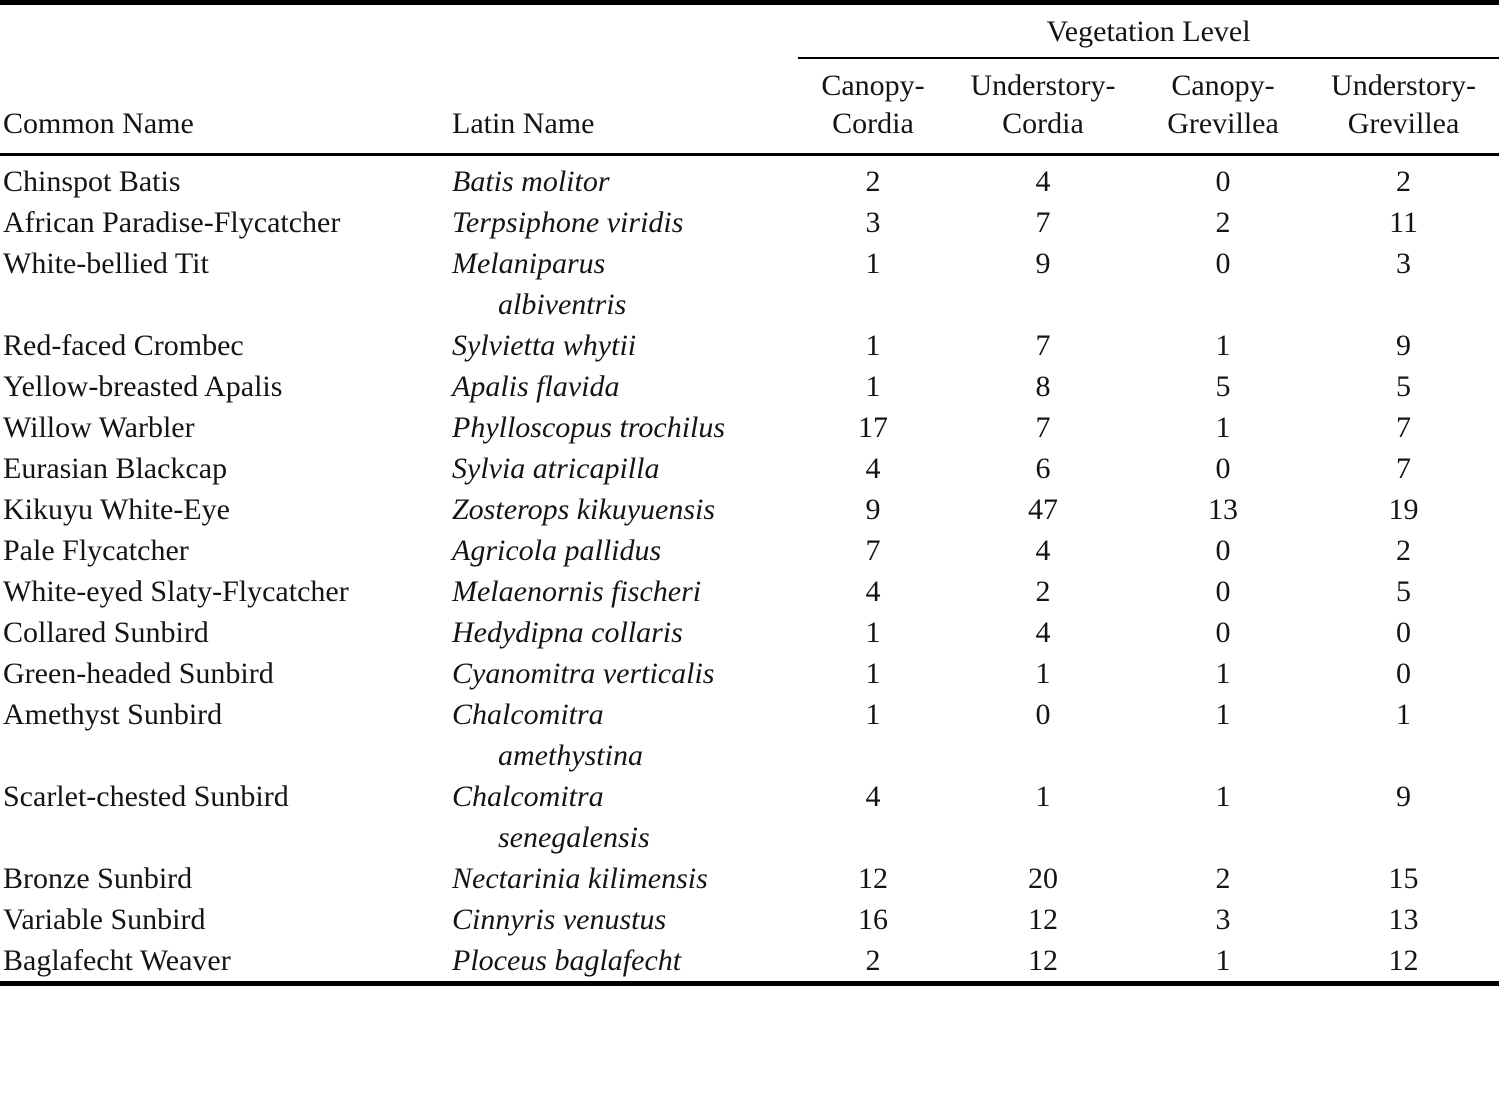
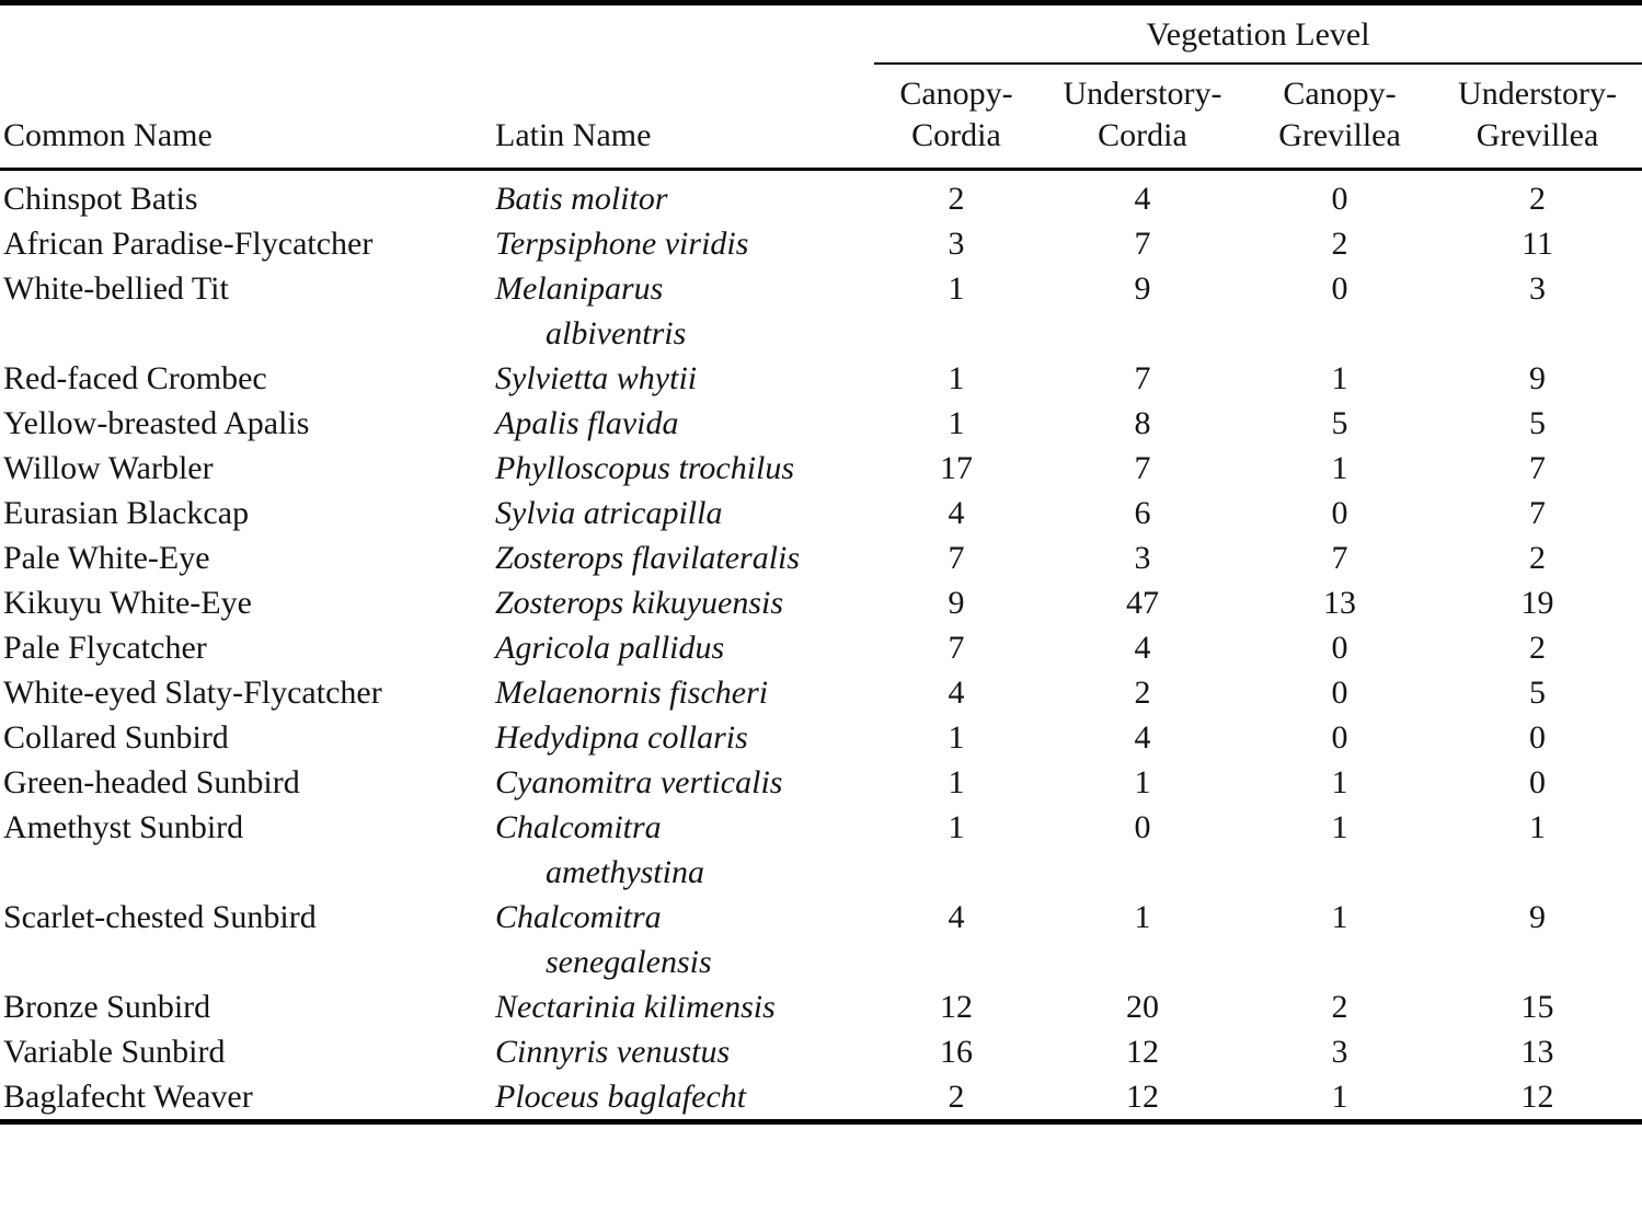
  	Vegetation Level
  Common Name	Latin Name	Canopy- Cordia	Understory- Cordia	Canopy- Grevillea	Understory- Grevillea
  Chinspot Batis	Batis molitor	2	4	0	2
  African Paradise-Flycatcher	Terpsiphone viridis	3	7	2	11
  White-bellied Tit	Melaniparusalbiventris	1	9	0	3
  Red-faced Crombec	Sylvietta whytii	1	7	1	9
  Yellow-breasted Apalis	Apalis flavida	1	8	5	5
  Willow Warbler	Phylloscopus trochilus	17	7	1	7
  Eurasian Blackcap	Sylvia atricapilla	4	6	0	7
+ Pale White-Eye	Zosterops flavilateralis	7	3	7	2
  Kikuyu White-Eye	Zosterops kikuyuensis	9	47	13	19
  Pale Flycatcher	Agricola pallidus	7	4	0	2
  White-eyed Slaty-Flycatcher	Melaenornis fischeri	4	2	0	5
  Collared Sunbird	Hedydipna collaris	1	4	0	0
  Green-headed Sunbird	Cyanomitra verticalis	1	1	1	0
  Amethyst Sunbird	Chalcomitraamethystina	1	0	1	1
  Scarlet-chested Sunbird	Chalcomitrasenegalensis	4	1	1	9
  Bronze Sunbird	Nectarinia kilimensis	12	20	2	15
  Variable Sunbird	Cinnyris venustus	16	12	3	13
  Baglafecht Weaver	Ploceus baglafecht	2	12	1	12
